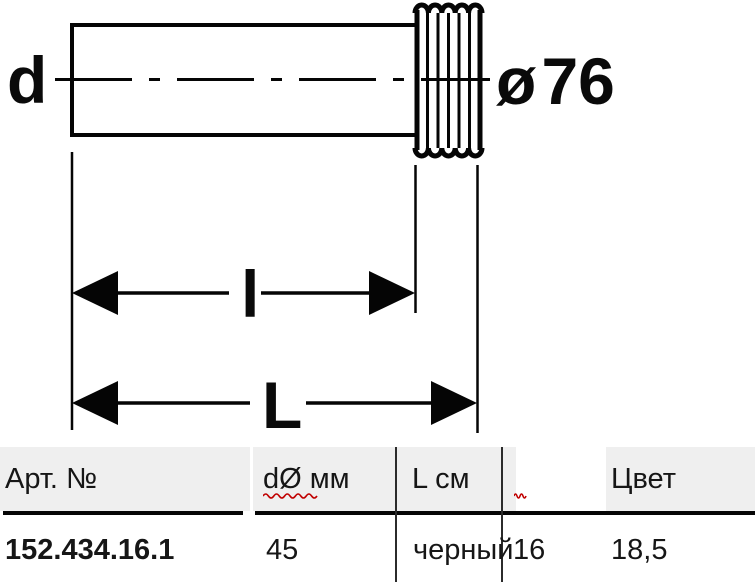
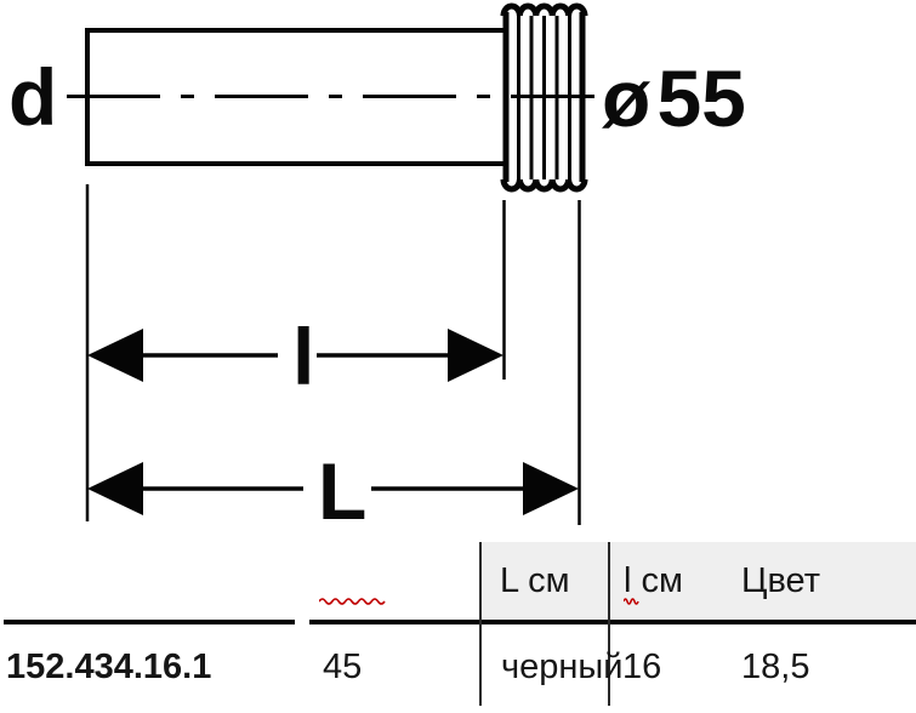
  l
  L
  d
- ø 76
+ ø 55
- Арт. №
- dØ мм
  L см
+ l см
  Цвет
  152.434.16.1
  45
  черный
  16
  18,5
